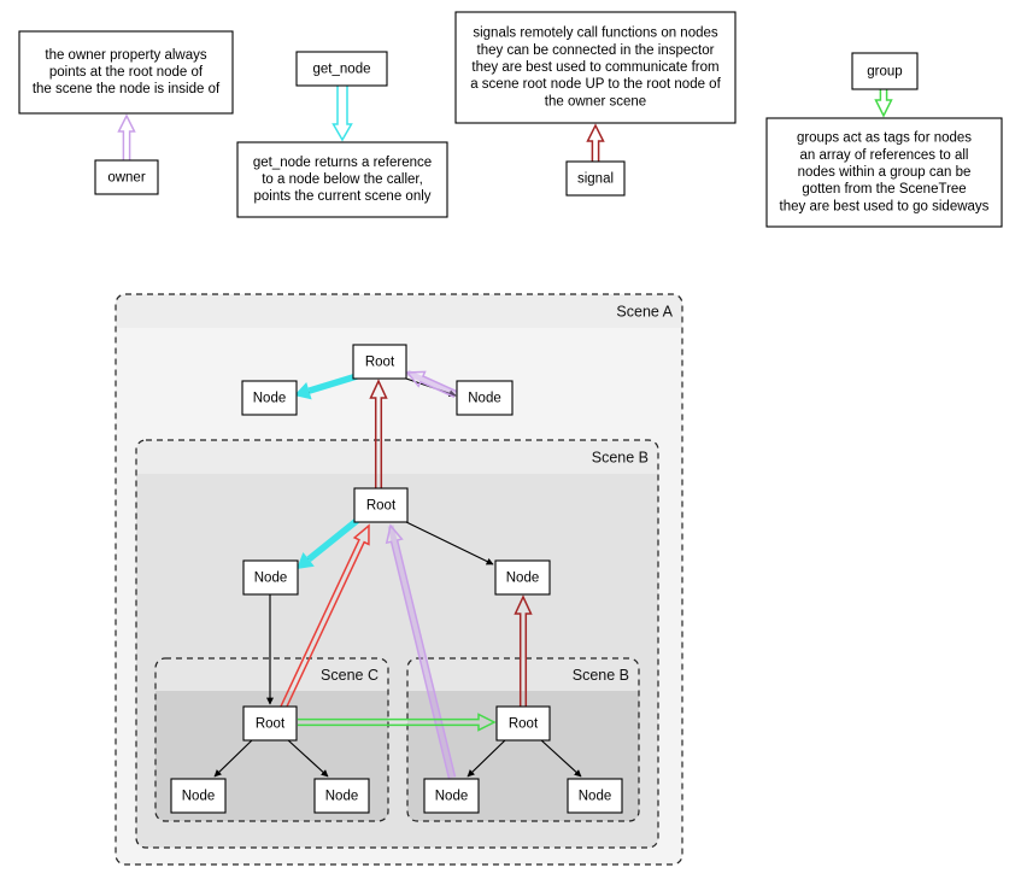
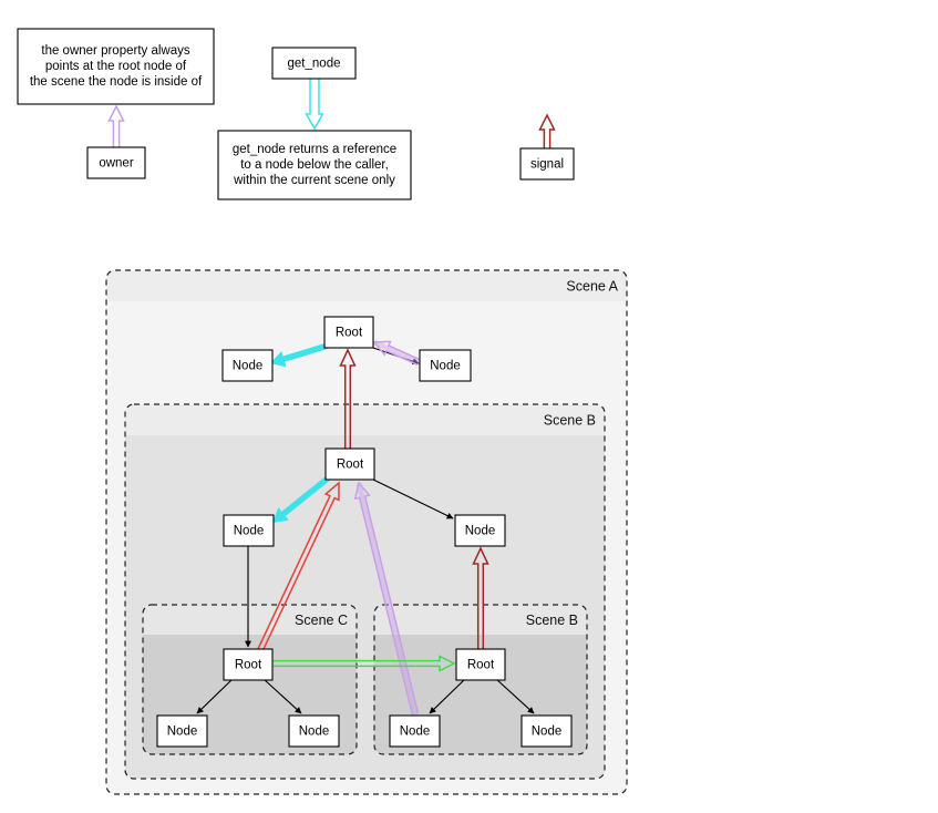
  Scene A
  Scene B
  Scene C
  Scene B
  Root
  Node
  Node
  Root
  Node
  Node
  Root
  Node
  Node
  Root
  Node
  Node
  owner
  the owner property always
  points at the root node of
  the scene the node is inside of
  get_node
  get_node returns a reference
  to a node below the caller,
- points the current scene only
+ within the current scene only
  signal
- signals remotely call functions on nodes
- they can be connected in the inspector
- they are best used to communicate from
- a scene root node UP to the root node of
- the owner scene
- group
- groups act as tags for nodes
- an array of references to all
- nodes within a group can be
- gotten from the SceneTree
- they are best used to go sideways
